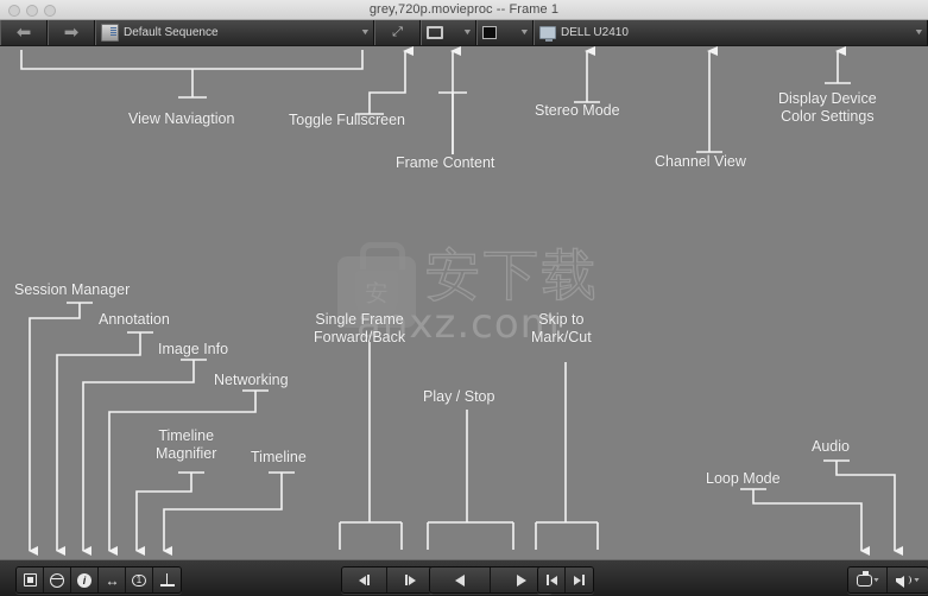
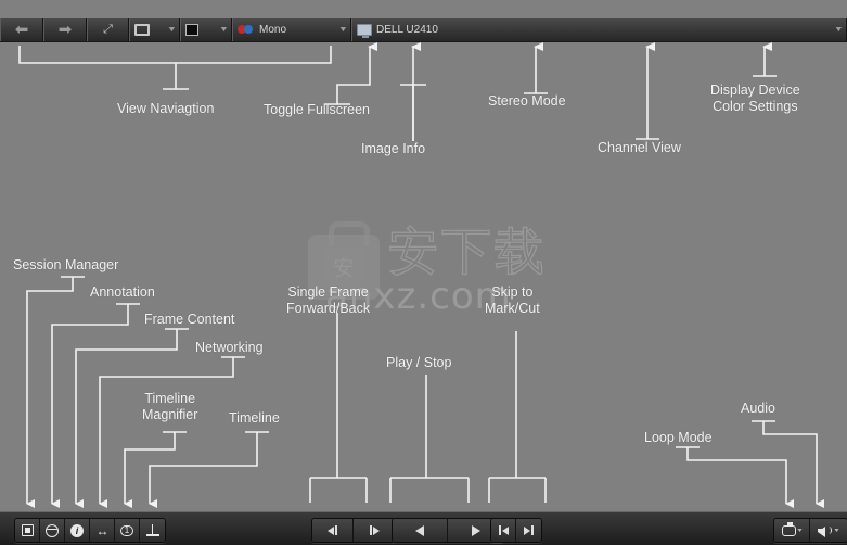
- grey,720p.movieproc -- Frame 1
  ⬅
  ➡
- Default Sequence
  ⤢
+ Mono
  DELL U2410
  安下载
  anxz.com
  View Naviagtion
  Toggle Fullscreen
- Frame Content
+ Image Info
  Stereo Mode
  Channel View
  Display Device
  Color Settings
  Session Manager
  Annotation
- Image Info
+ Frame Content
  Networking
  Timeline
  Magnifier
  Timeline
  Single Frame
  Forward/Back
  Play / Stop
  Skip to
  Mark/Cut
  Loop Mode
  Audio
  i
  ↔
  1
